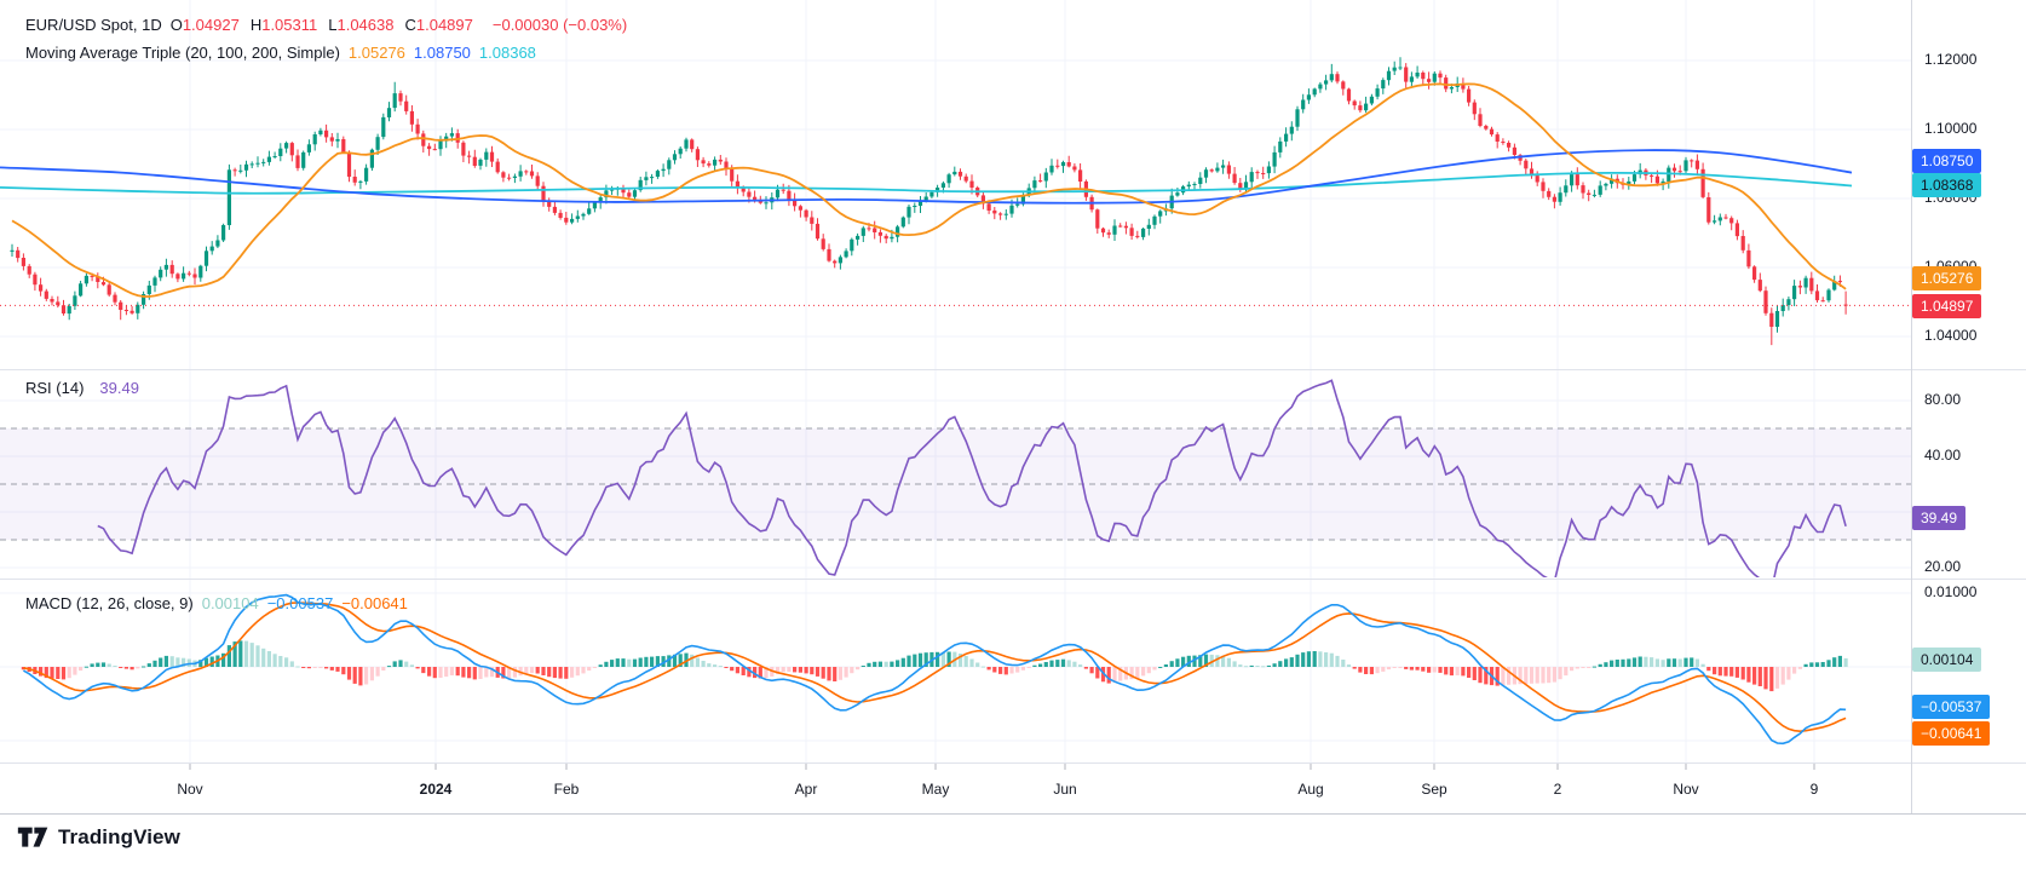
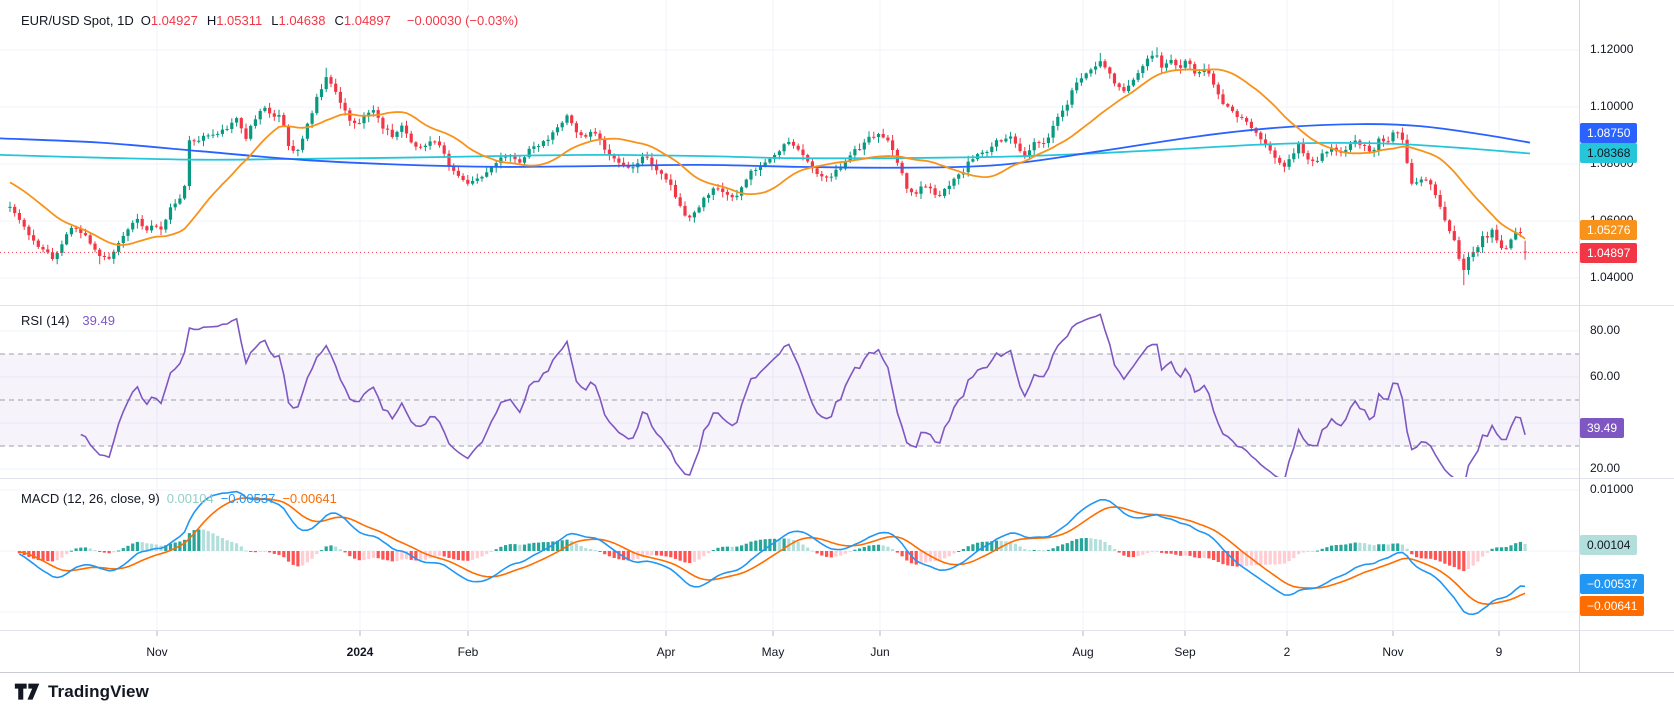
  EUR/USD Spot, 1D O1.04927 H1.05311 L1.04638 C1.04897 −0.00030 (−0.03%)
- Moving Average Triple (20, 100, 200, Simple) 1.05276 1.08750 1.08368
  RSI (14) 39.49
  MACD (12, 26, close, 9) 0.00104 −0.00537 −0.00641
  1.12000
  1.10000
  1.08000
  1.04000
  80.00
- 40.00
+ 60.00
  20.00
  0.01000
  1.08750
  1.08368
  1.05276
  1.04897
  39.49
  0.00104
  −0.00537
  −0.00641
  Nov
  2024
  Feb
  Apr
  May
  Jun
  Aug
  Sep
  2
  Nov
  9
  TradingView
